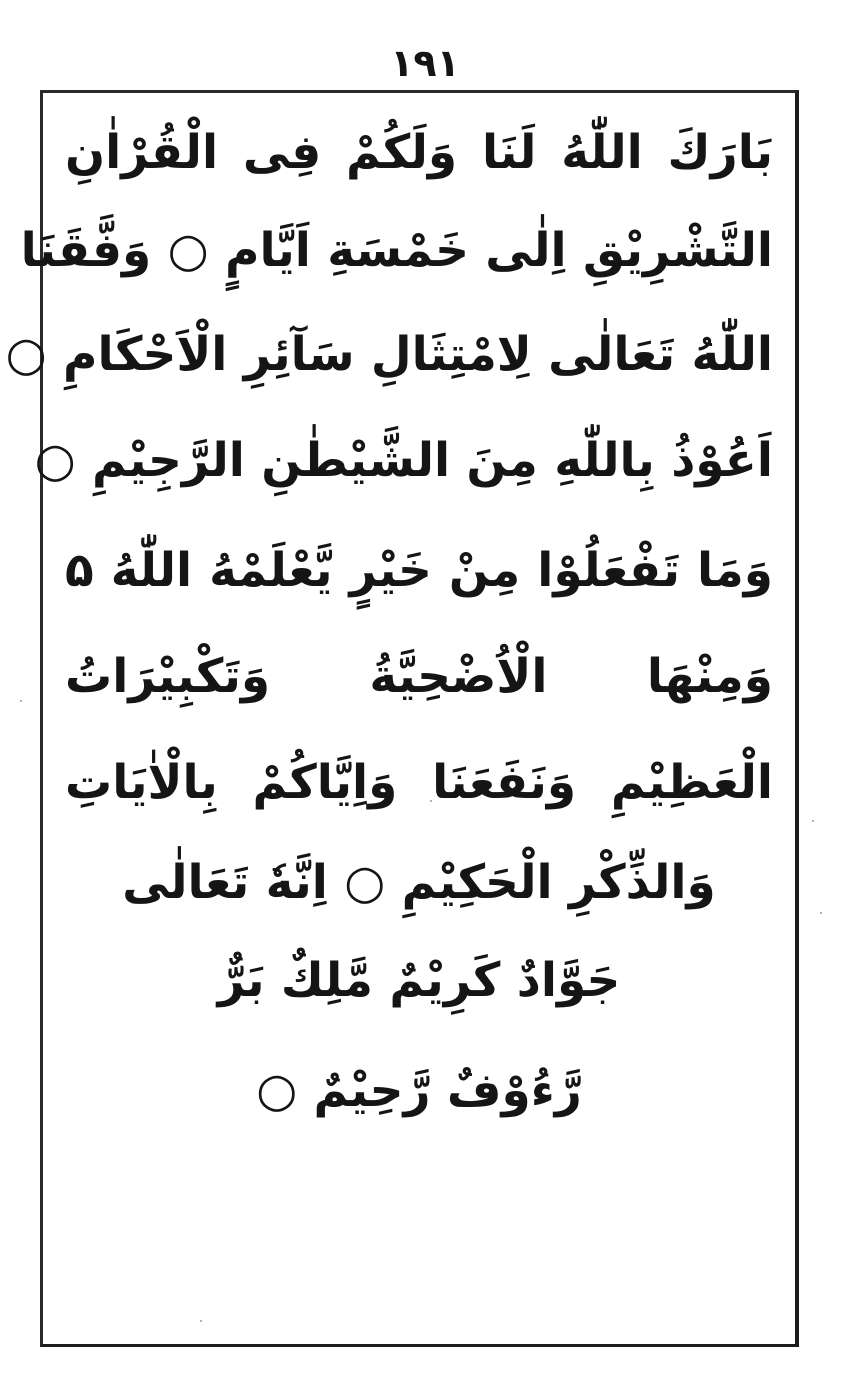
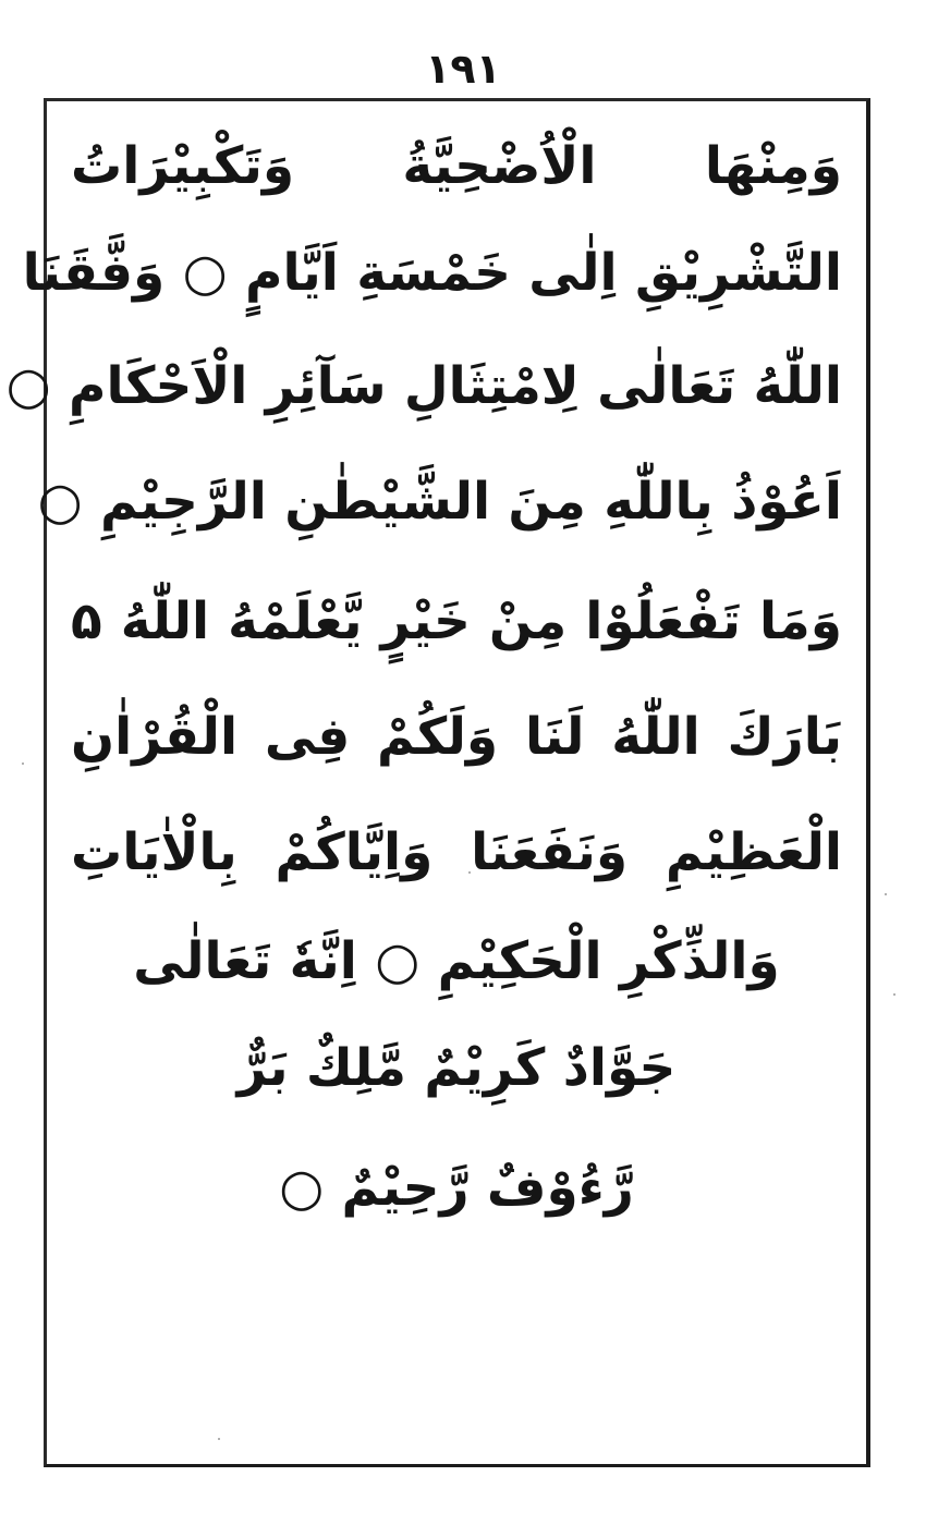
  ١٩١
- بَارَكَ اللّٰهُ لَنَا وَلَكُمْ فِى الْقُرْاٰنِ
+ وَمِنْهَا الْاُضْحِيَّةُ وَتَكْبِيْرَاتُ
  التَّشْرِيْقِ اِلٰى خَمْسَةِ اَيَّامٍ ○ وَفَّقَنَا
  اللّٰهُ تَعَالٰى لِامْتِثَالِ سَآئِرِ الْاَحْكَامِ ○
  اَعُوْذُ بِاللّٰهِ مِنَ الشَّيْطٰنِ الرَّجِيْمِ ○
  وَمَا تَفْعَلُوْا مِنْ خَيْرٍ يَّعْلَمْهُ اللّٰهُ ۵
- وَمِنْهَا الْاُضْحِيَّةُ وَتَكْبِيْرَاتُ
+ بَارَكَ اللّٰهُ لَنَا وَلَكُمْ فِى الْقُرْاٰنِ
  الْعَظِيْمِ وَنَفَعَنَا وَاِيَّاكُمْ بِالْاٰيَاتِ
  وَالذِّكْرِ الْحَكِيْمِ ○ اِنَّهٗ تَعَالٰى
  جَوَّادٌ كَرِيْمٌ مَّلِكٌ بَرٌّ
  رَّءُوْفٌ رَّحِيْمٌ ○
